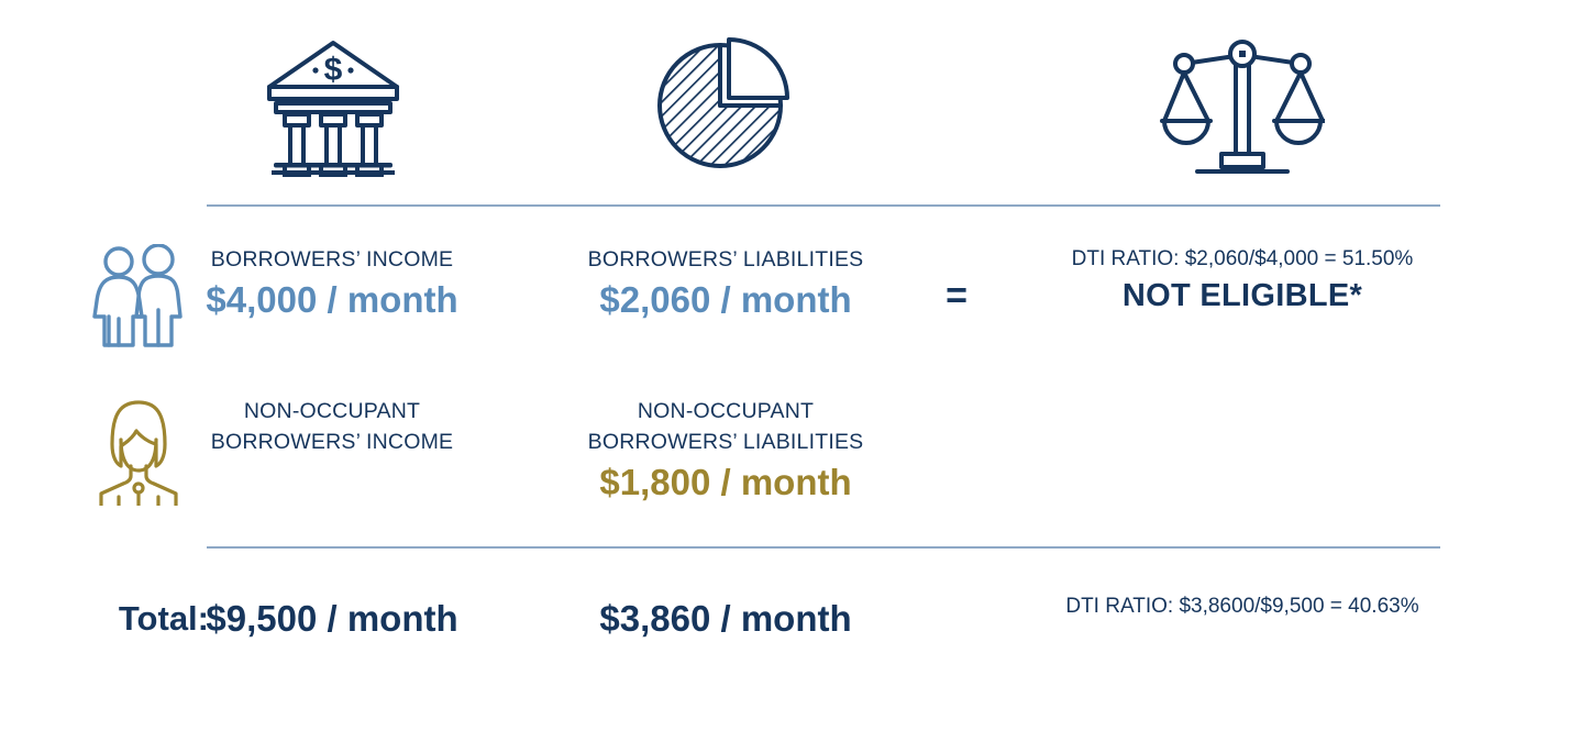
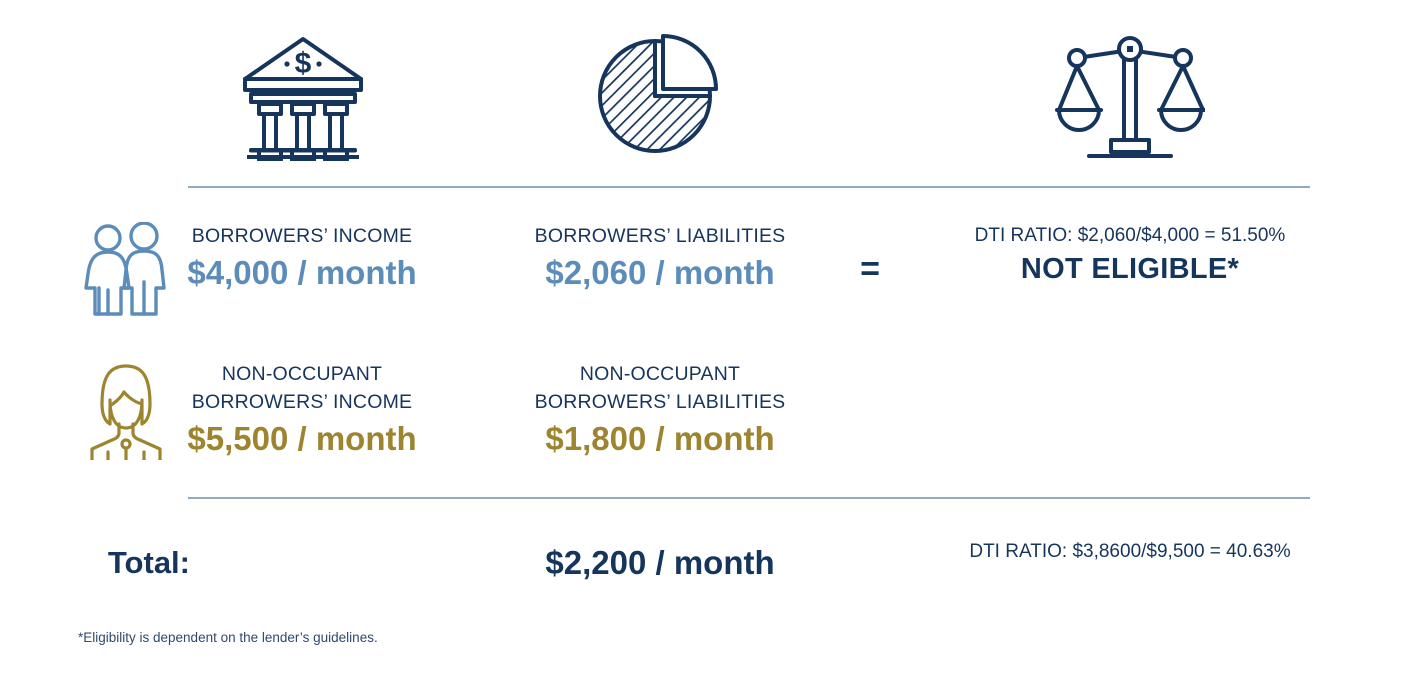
  $
  BORROWERS’ INCOME
  $4,000 / month
  BORROWERS’ LIABILITIES
  $2,060 / month
  =
  DTI RATIO: $2,060/$4,000 = 51.50%
  NOT ELIGIBLE*
  NON-OCCUPANT
  BORROWERS’ INCOME
+ $5,500 / month
  NON-OCCUPANT
  BORROWERS’ LIABILITIES
  $1,800 / month
  Total:
- $9,500 / month
- $3,860 / month
+ $2,200 / month
  DTI RATIO: $3,8600/$9,500 = 40.63%
+ *Eligibility is dependent on the lender’s guidelines.
